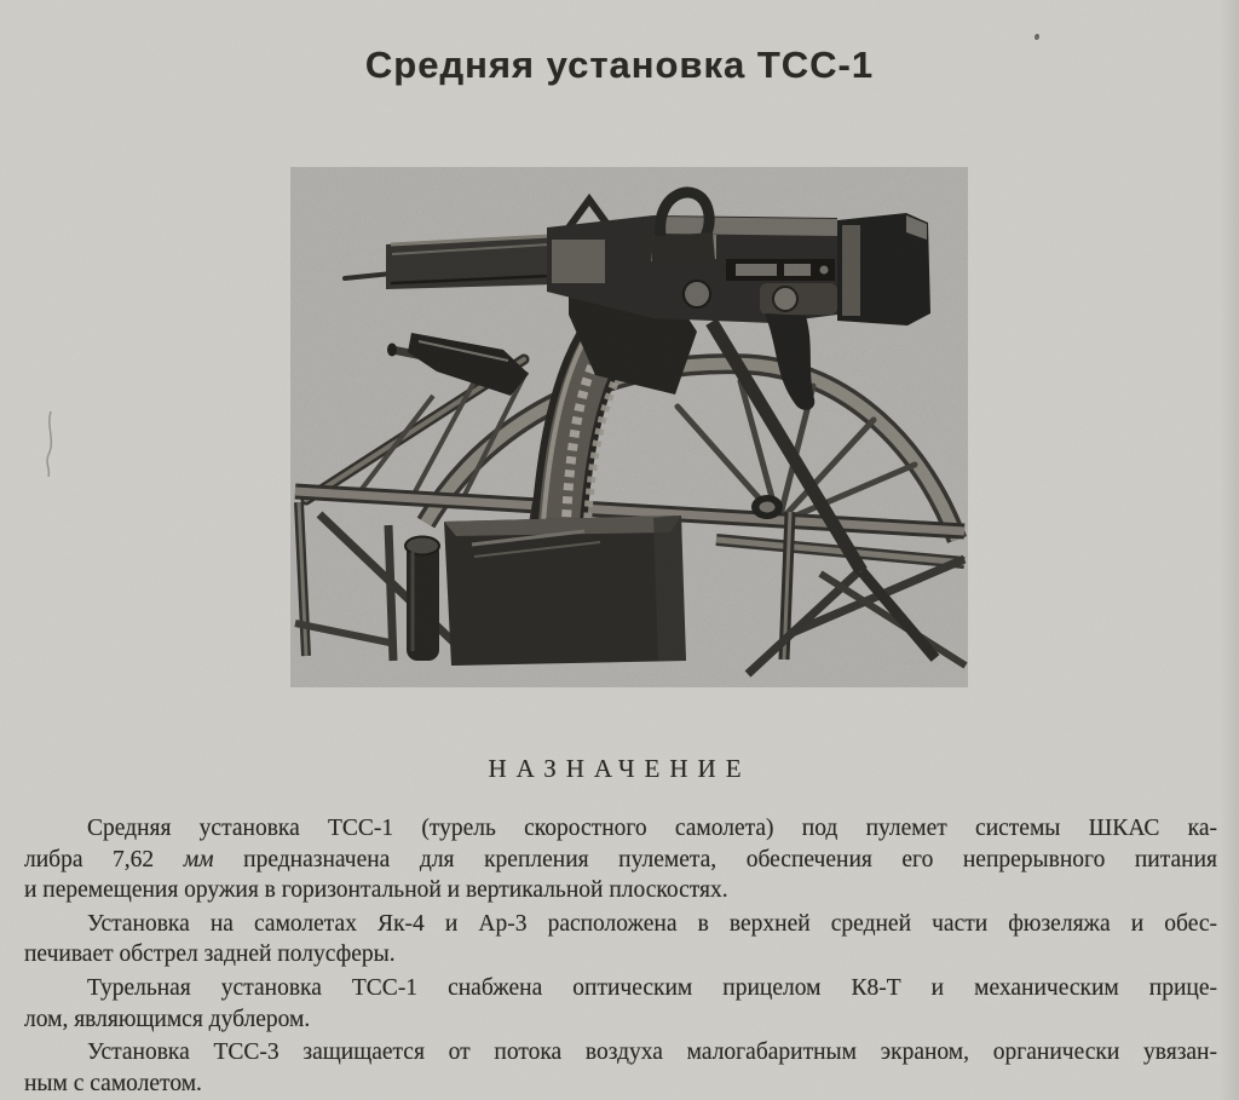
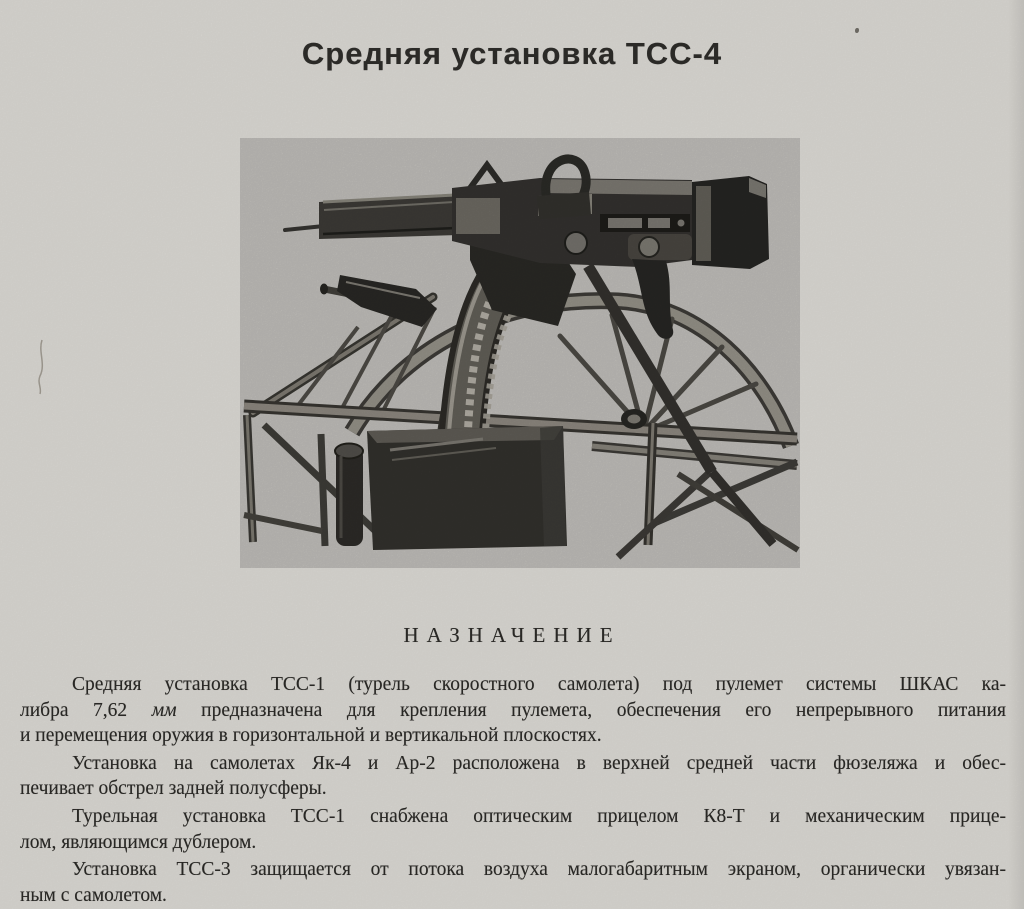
- Средняя установка ТСС-1
+ Средняя установка ТСС-4
  НАЗНАЧЕНИЕ
  Средняя установка ТСС-1 (турель скоростного самолета) под пулемет системы ШКАС ка-
  либра 7,62 мм предназначена для крепления пулемета, обеспечения его непрерывного питания
  и перемещения оружия в горизонтальной и вертикальной плоскостях.
- Установка на самолетах Як-4 и Ар-3 расположена в верхней средней части фюзеляжа и обес-
+ Установка на самолетах Як-4 и Ар-2 расположена в верхней средней части фюзеляжа и обес-
  печивает обстрел задней полусферы.
  Турельная установка ТСС-1 снабжена оптическим прицелом К8-Т и механическим прице-
  лом, являющимся дублером.
  Установка ТСС-3 защищается от потока воздуха малогабаритным экраном, органически увязан-
  ным с самолетом.
